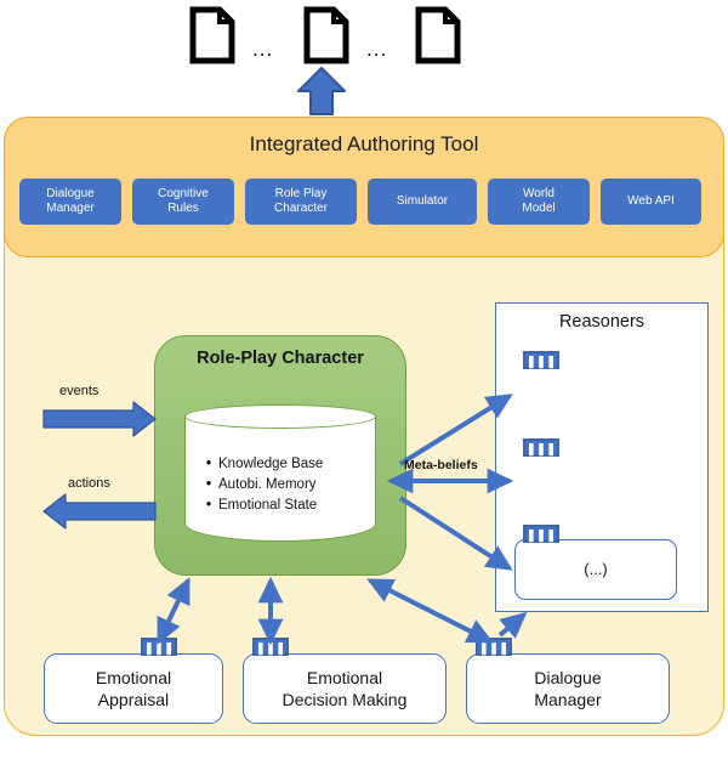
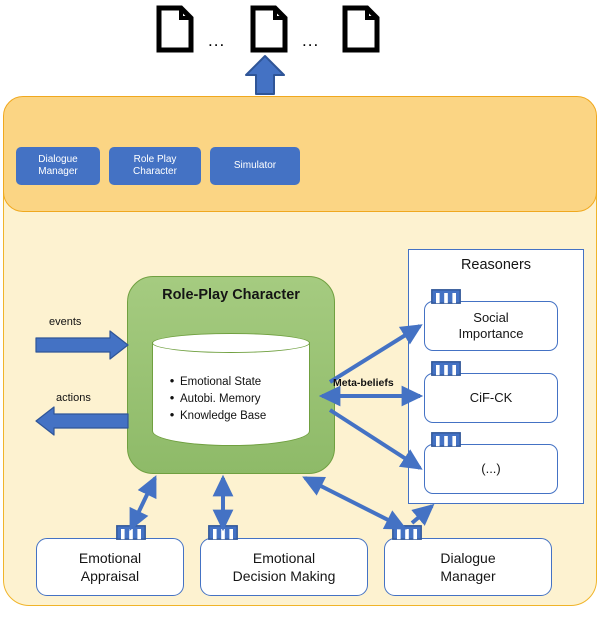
  ...
  ...
- Integrated Authoring Tool
  Dialogue
  Manager
- Cognitive
- Rules
  Role Play
  Character
  Simulator
- World
- Model
- Web API
  Role-Play Character
  •
- Knowledge Base
+ Emotional State
  •
  Autobi. Memory
  •
- Emotional State
+ Knowledge Base
  Reasoners
+ Social
+ Importance
+ CiF-CK
  (...)
  Emotional
  Appraisal
  Emotional
  Decision Making
  Dialogue
  Manager
  events
  actions
  Meta-beliefs
